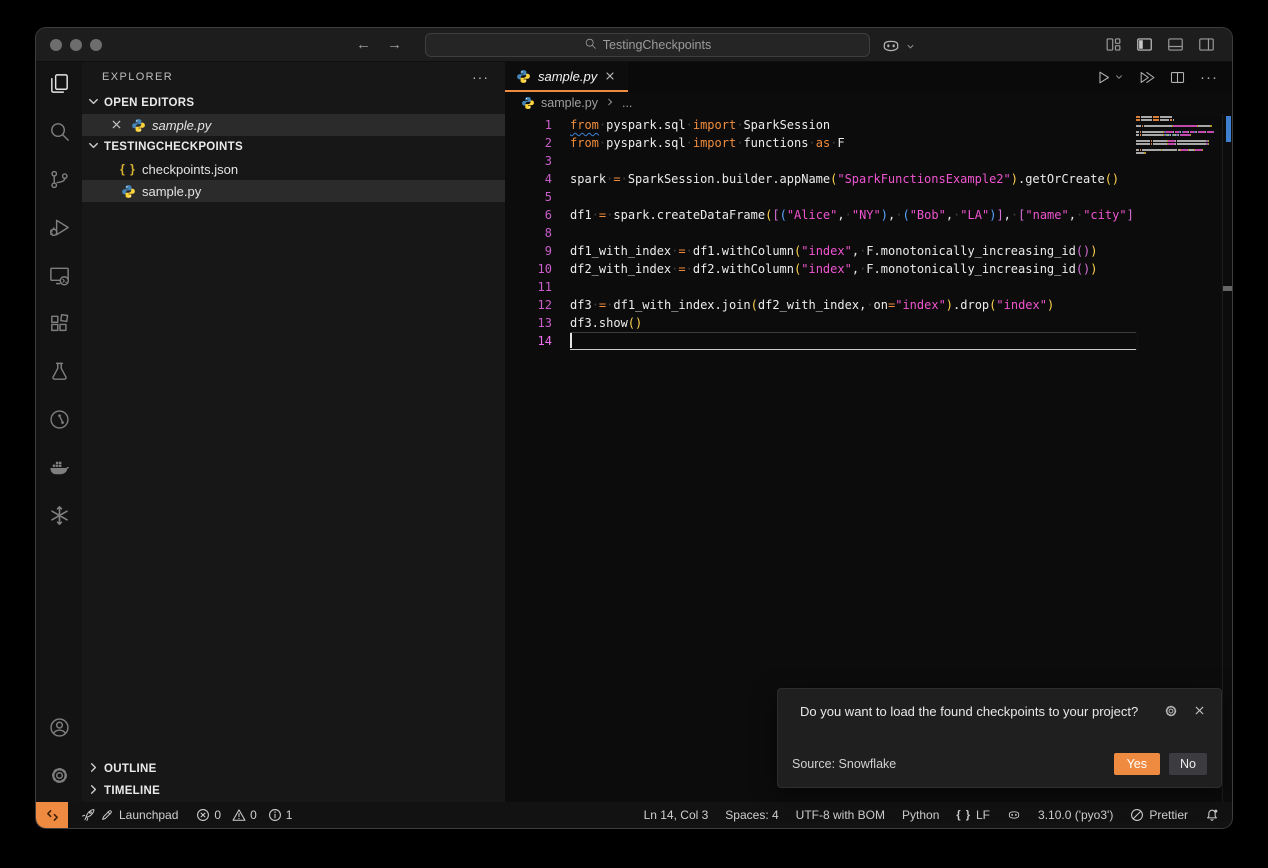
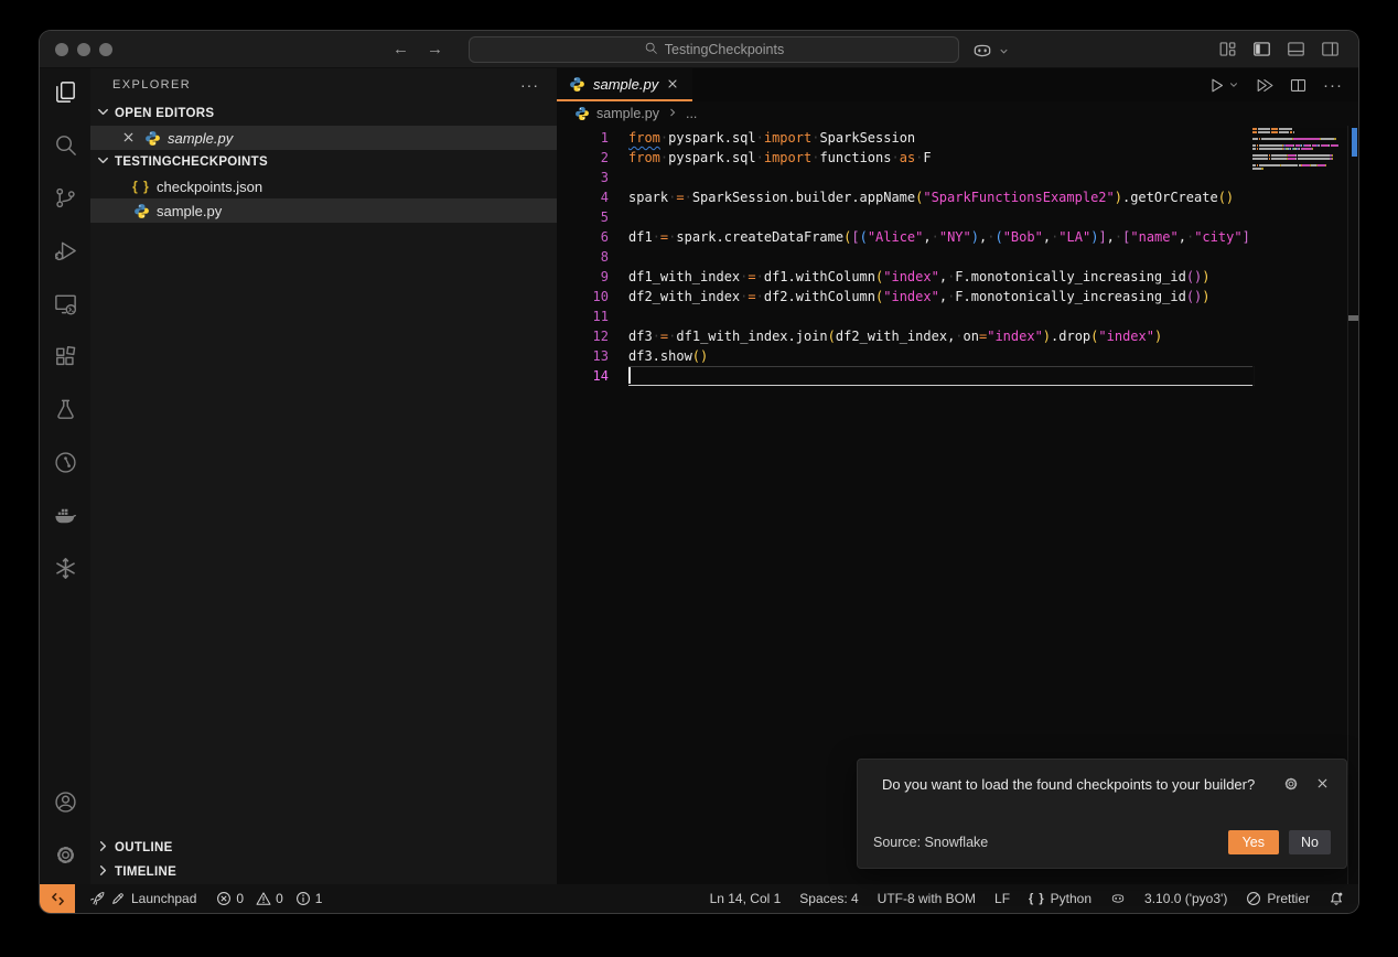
  ←
  →
  TestingCheckpoints
  EXPLORER
  ···
  OPEN EDITORS
  sample.py
  TESTINGCHECKPOINTS
  { }
  checkpoints.json
  sample.py
  OUTLINE
  TIMELINE
  sample.py
  ···
  sample.py
  ...
  1
  from·pyspark.sql·import·SparkSession
  2
  from·pyspark.sql·import·functions·as·F
  3
  4
  spark·=·SparkSession.builder.appName("SparkFunctionsExample2").getOrCreate()
  5
  6
  df1·=·spark.createDataFrame([("Alice",·"NY"),·("Bob",·"LA")],·["name",·"city"]
  8
  9
  df1_with_index·=·df1.withColumn("index",·F.monotonically_increasing_id())
  10
  df2_with_index·=·df2.withColumn("index",·F.monotonically_increasing_id())
  11
  12
  df3·=·df1_with_index.join(df2_with_index,·on="index").drop("index")
  13
  df3.show()
  14
  Launchpad
  0
  0
  1
- Ln 14, Col 3
+ Ln 14, Col 1
  Spaces: 4
  UTF-8 with BOM
- Python
+ LF
  { }
- LF
+ Python
  3.10.0 ('pyo3')
  Prettier
- Do you want to load the found checkpoints to your project?
+ Do you want to load the found checkpoints to your builder?
  Source: Snowflake
  Yes
  No
